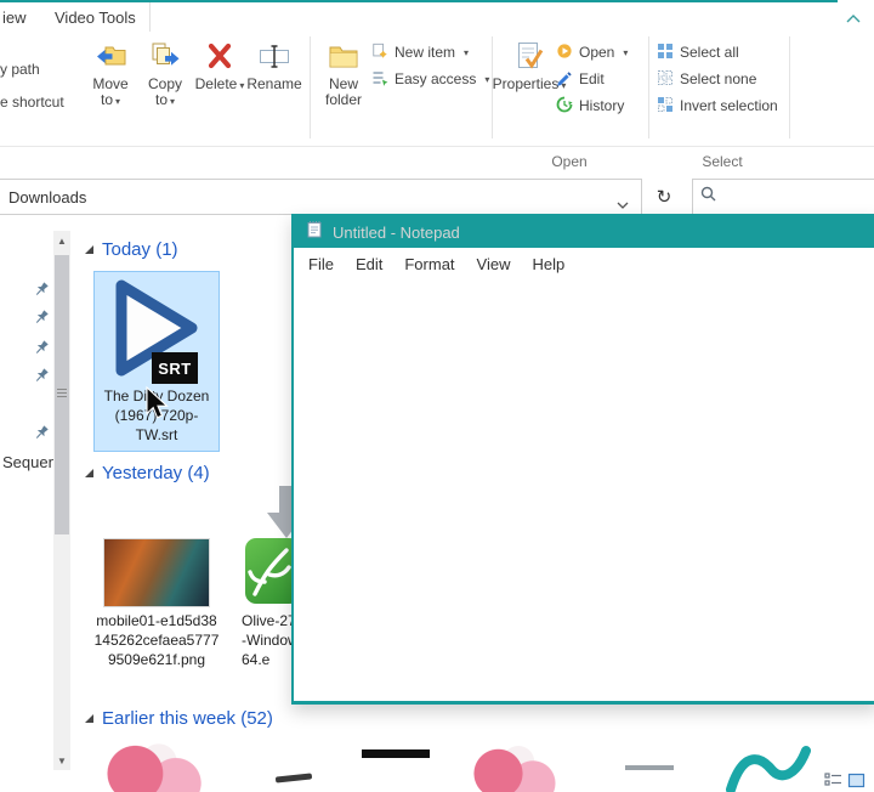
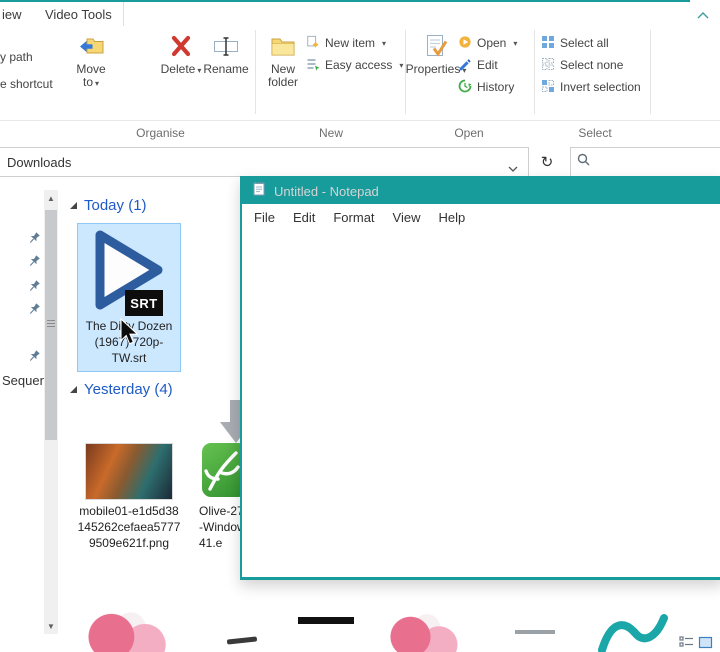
  iew
  Video Tools
  y path
  e shortcut
  Move to ▾
- Copy to ▾
  Delete ▾
  Rename
  New folder
  New item
  ▾
  Easy access
  ▾
  Properties ▾
  Open
  ▾
  Edit
  History
  Select all
  Select none
  Invert selection
+ Organise
+ New
  Open
  Select
  Downloads
  ↻
  Seque
  ▲
  ▼
  Today (1)
  SRT
  The Diy Dozen (1967) 720p-TW.srt
  Yesterday (4)
  mobile01-e1d5d38145262cefaea57779509e621f.png
  Olive-2
  -Windo
- 64.e
+ 41.e
- Earlier this week (52)
  Untitled - Notepad
  File
  Edit
  Format
  View
  Help
